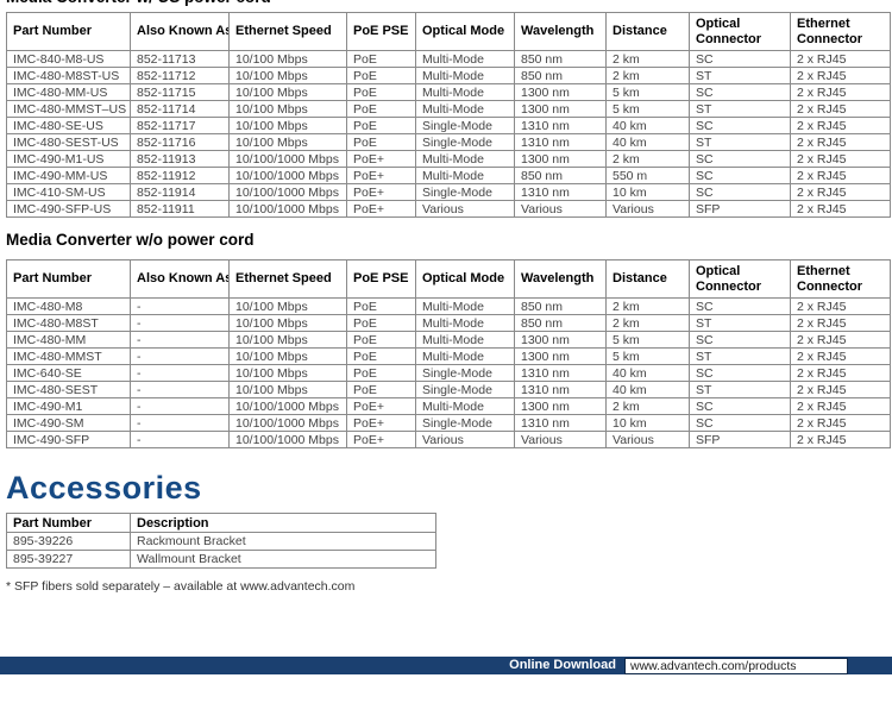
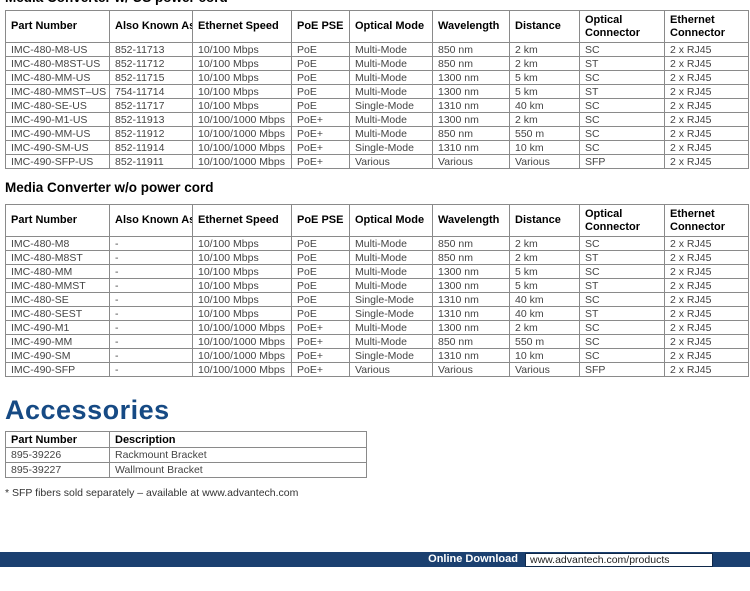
  Part Number	Also Known As	Ethernet Speed	PoE PSE	Optical Mode	Wavelength	Distance	Optical Connector	Ethernet Connector
- IMC-840-M8-US	852-11713	10/100 Mbps	PoE	Multi-Mode	850 nm	2 km	SC	2 x RJ45
+ IMC-480-M8-US	852-11713	10/100 Mbps	PoE	Multi-Mode	850 nm	2 km	SC	2 x RJ45
  IMC-480-M8ST-US	852-11712	10/100 Mbps	PoE	Multi-Mode	850 nm	2 km	ST	2 x RJ45
  IMC-480-MM-US	852-11715	10/100 Mbps	PoE	Multi-Mode	1300 nm	5 km	SC	2 x RJ45
- IMC-480-MMST–US	852-11714	10/100 Mbps	PoE	Multi-Mode	1300 nm	5 km	ST	2 x RJ45
+ IMC-480-MMST–US	754-11714	10/100 Mbps	PoE	Multi-Mode	1300 nm	5 km	ST	2 x RJ45
  IMC-480-SE-US	852-11717	10/100 Mbps	PoE	Single-Mode	1310 nm	40 km	SC	2 x RJ45
- IMC-480-SEST-US	852-11716	10/100 Mbps	PoE	Single-Mode	1310 nm	40 km	ST	2 x RJ45
  IMC-490-M1-US	852-11913	10/100/1000 Mbps	PoE+	Multi-Mode	1300 nm	2 km	SC	2 x RJ45
  IMC-490-MM-US	852-11912	10/100/1000 Mbps	PoE+	Multi-Mode	850 nm	550 m	SC	2 x RJ45
- IMC-410-SM-US	852-11914	10/100/1000 Mbps	PoE+	Single-Mode	1310 nm	10 km	SC	2 x RJ45
+ IMC-490-SM-US	852-11914	10/100/1000 Mbps	PoE+	Single-Mode	1310 nm	10 km	SC	2 x RJ45
  IMC-490-SFP-US	852-11911	10/100/1000 Mbps	PoE+	Various	Various	Various	SFP	2 x RJ45
  Media Converter w/o power cord
  Part Number	Also Known As	Ethernet Speed	PoE PSE	Optical Mode	Wavelength	Distance	Optical Connector	Ethernet Connector
  IMC-480-M8	-	10/100 Mbps	PoE	Multi-Mode	850 nm	2 km	SC	2 x RJ45
  IMC-480-M8ST	-	10/100 Mbps	PoE	Multi-Mode	850 nm	2 km	ST	2 x RJ45
  IMC-480-MM	-	10/100 Mbps	PoE	Multi-Mode	1300 nm	5 km	SC	2 x RJ45
  IMC-480-MMST	-	10/100 Mbps	PoE	Multi-Mode	1300 nm	5 km	ST	2 x RJ45
- IMC-640-SE	-	10/100 Mbps	PoE	Single-Mode	1310 nm	40 km	SC	2 x RJ45
+ IMC-480-SE	-	10/100 Mbps	PoE	Single-Mode	1310 nm	40 km	SC	2 x RJ45
  IMC-480-SEST	-	10/100 Mbps	PoE	Single-Mode	1310 nm	40 km	ST	2 x RJ45
  IMC-490-M1	-	10/100/1000 Mbps	PoE+	Multi-Mode	1300 nm	2 km	SC	2 x RJ45
+ IMC-490-MM	-	10/100/1000 Mbps	PoE+	Multi-Mode	850 nm	550 m	SC	2 x RJ45
  IMC-490-SM	-	10/100/1000 Mbps	PoE+	Single-Mode	1310 nm	10 km	SC	2 x RJ45
  IMC-490-SFP	-	10/100/1000 Mbps	PoE+	Various	Various	Various	SFP	2 x RJ45
  Accessories
  Part Number	Description
  895-39226	Rackmount Bracket
  895-39227	Wallmount Bracket
  * SFP fibers sold separately – available at www.advantech.com
  Online Download
  www.advantech.com/products
